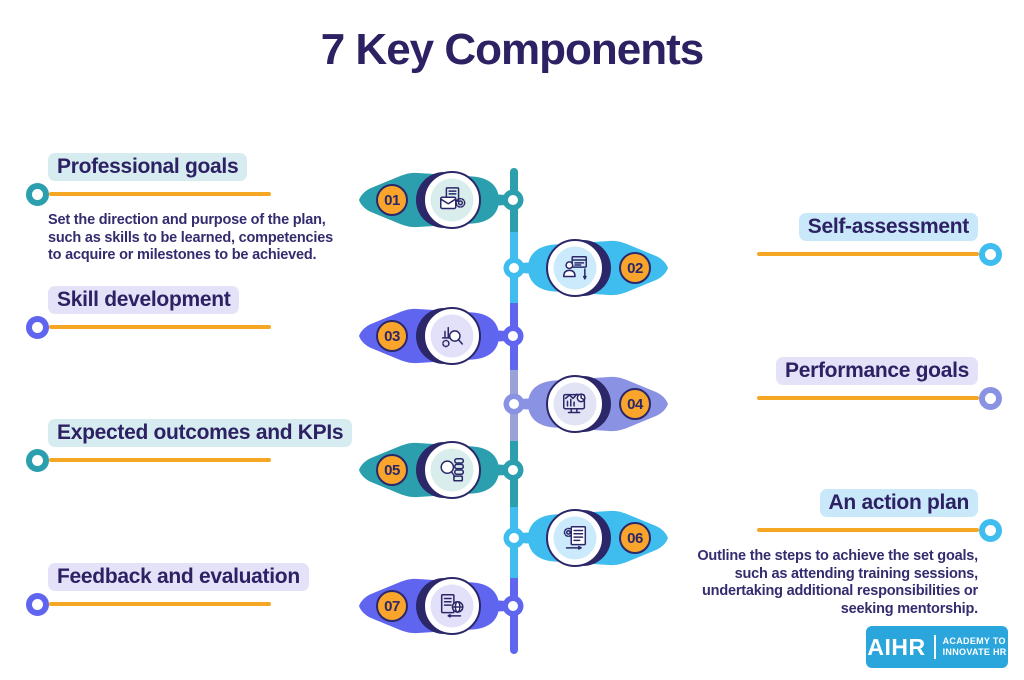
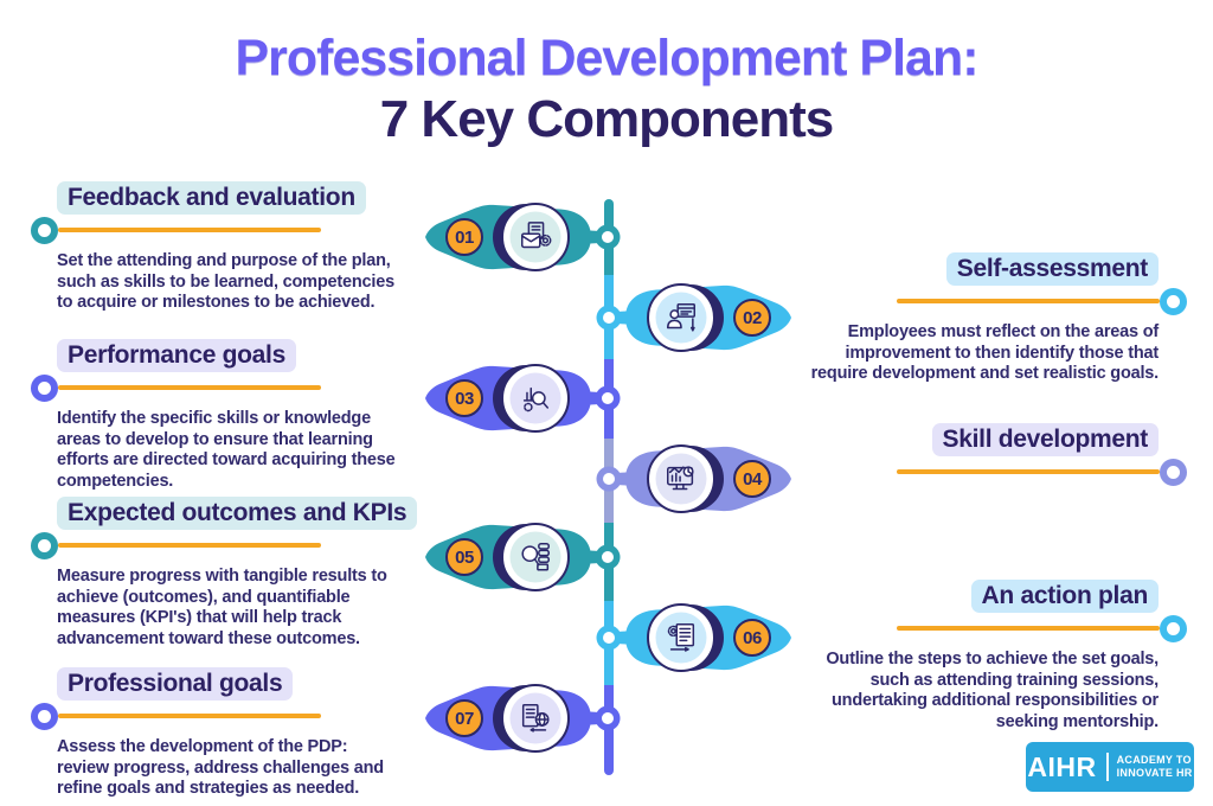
+ Professional Development Plan:
  7 Key Components
  01
  02
  03
  04
  05
  06
  07
- Professional goals
+ Feedback and evaluation
- Set the direction and purpose of the plan, such as skills to be learned, competencies to acquire or milestones to be achieved.
+ Set the attending and purpose of the plan, such as skills to be learned, competencies to acquire or milestones to be achieved.
- Skill development
+ Performance goals
+ Identify the specific skills or knowledge areas to develop to ensure that learning efforts are directed toward acquiring these competencies.
  Expected outcomes and KPIs
+ Measure progress with tangible results to achieve (outcomes), and quantifiable measures (KPI's) that will help track advancement toward these outcomes.
- Feedback and evaluation
+ Professional goals
+ Assess the development of the PDP: review progress, address challenges and refine goals and strategies as needed.
  Self-assessment
+ Employees must reflect on the areas of improvement to then identify those that require development and set realistic goals.
- Performance goals
+ Skill development
  An action plan
  Outline the steps to achieve the set goals, such as attending training sessions, undertaking additional responsibilities or seeking mentorship.
  AIHR
  ACADEMY TO
  INNOVATE HR
